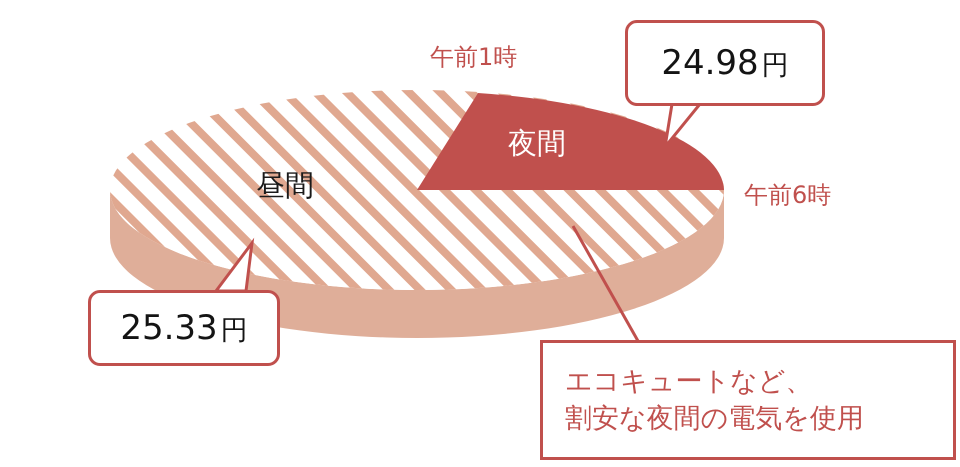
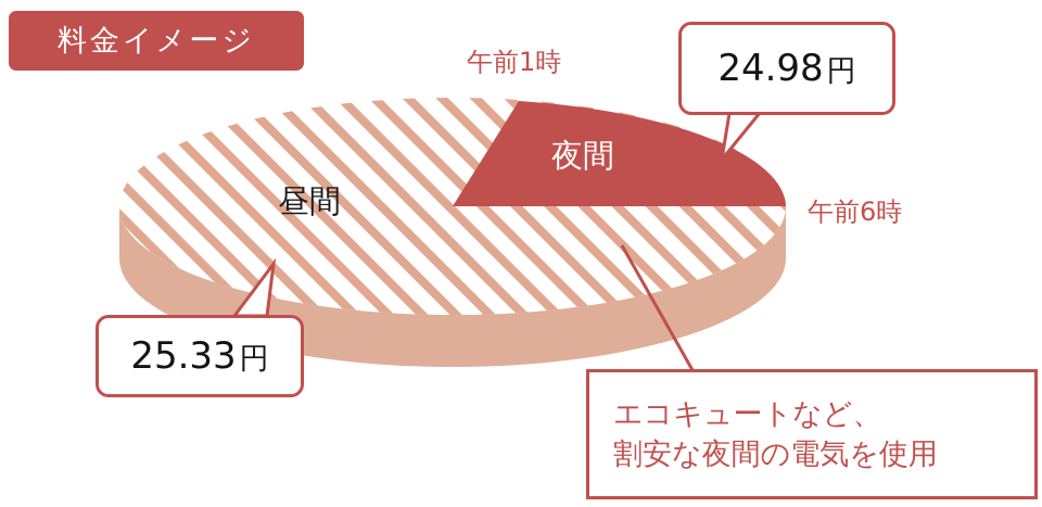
+ 料金イメージ
  昼間
  夜間
  午前1時
  午前6時
  24.98円
  25.33円
  エコキュートなど、
  割安な夜間の電気を使用
